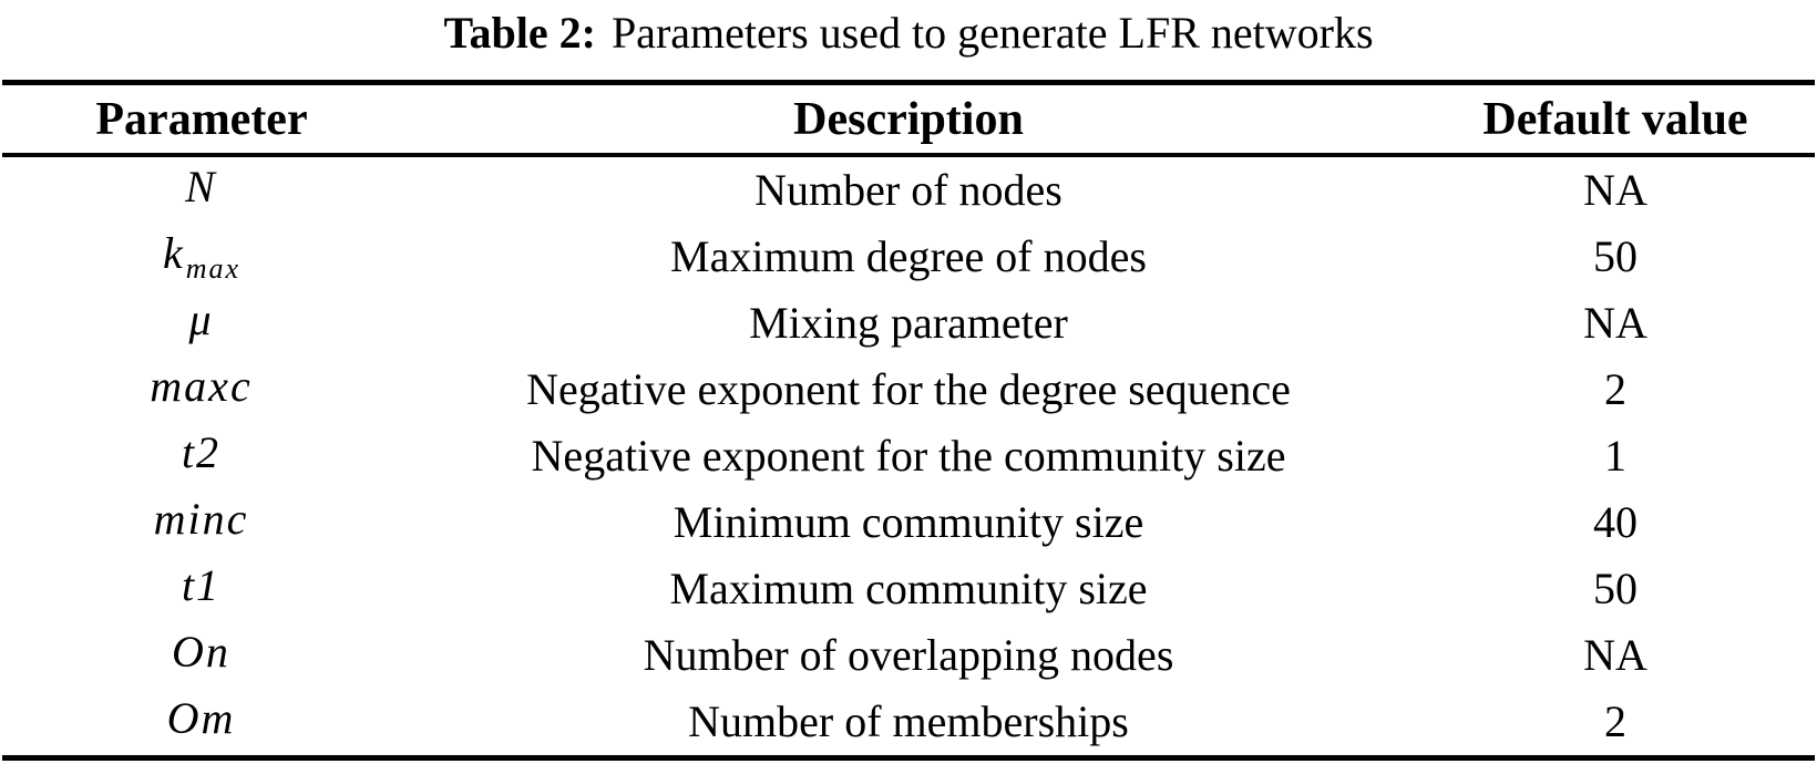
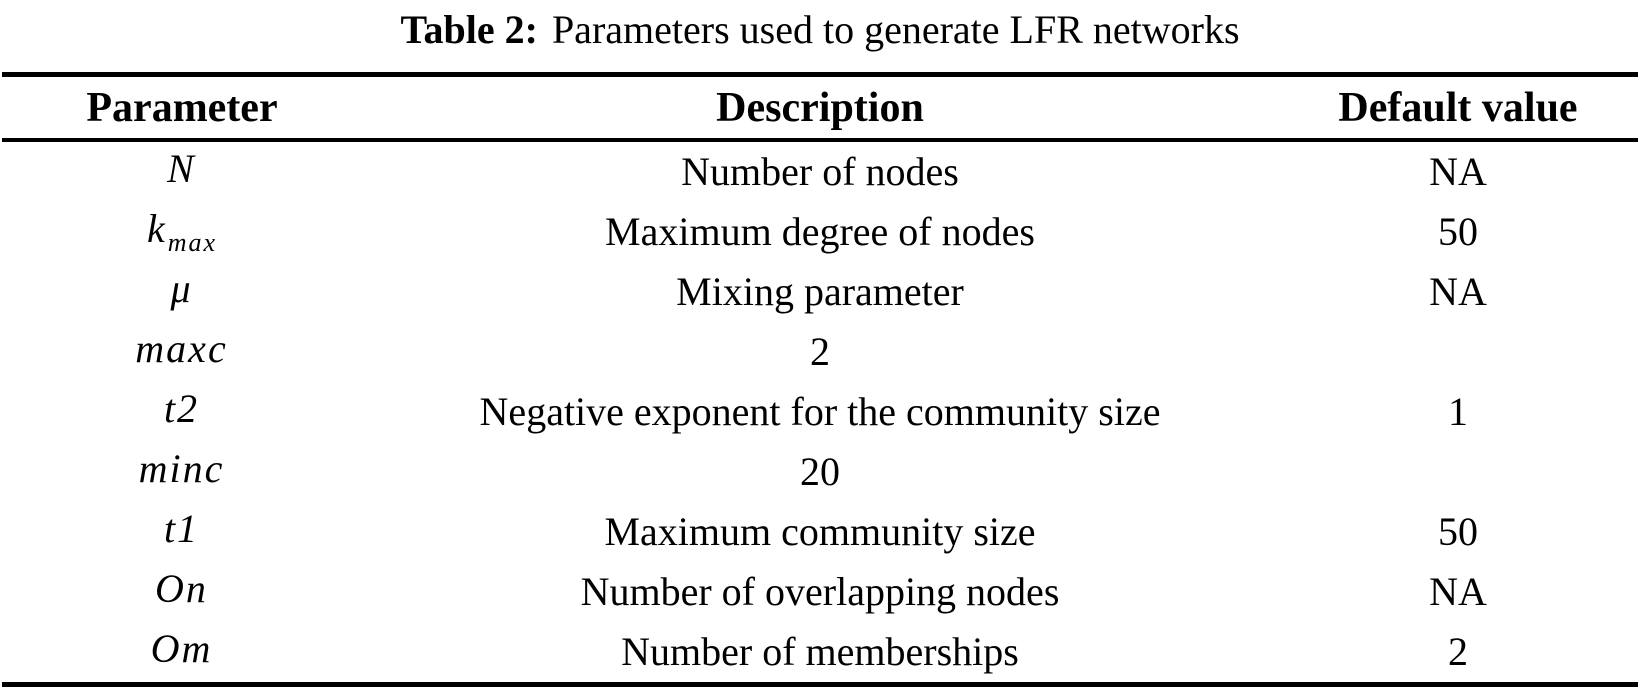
  Table 2: Parameters used to generate LFR networks
  Parameter
  Description
  Default value
  N
  Number of nodes
  NA
  kmax
  Maximum degree of nodes
  50
  μ
  Mixing parameter
  NA
  maxc
- Negative exponent for the degree sequence
  2
  t2
  Negative exponent for the community size
  1
  minc
- Minimum community size
- 40
+ 20
  t1
  Maximum community size
  50
  On
  Number of overlapping nodes
  NA
  Om
  Number of memberships
  2
